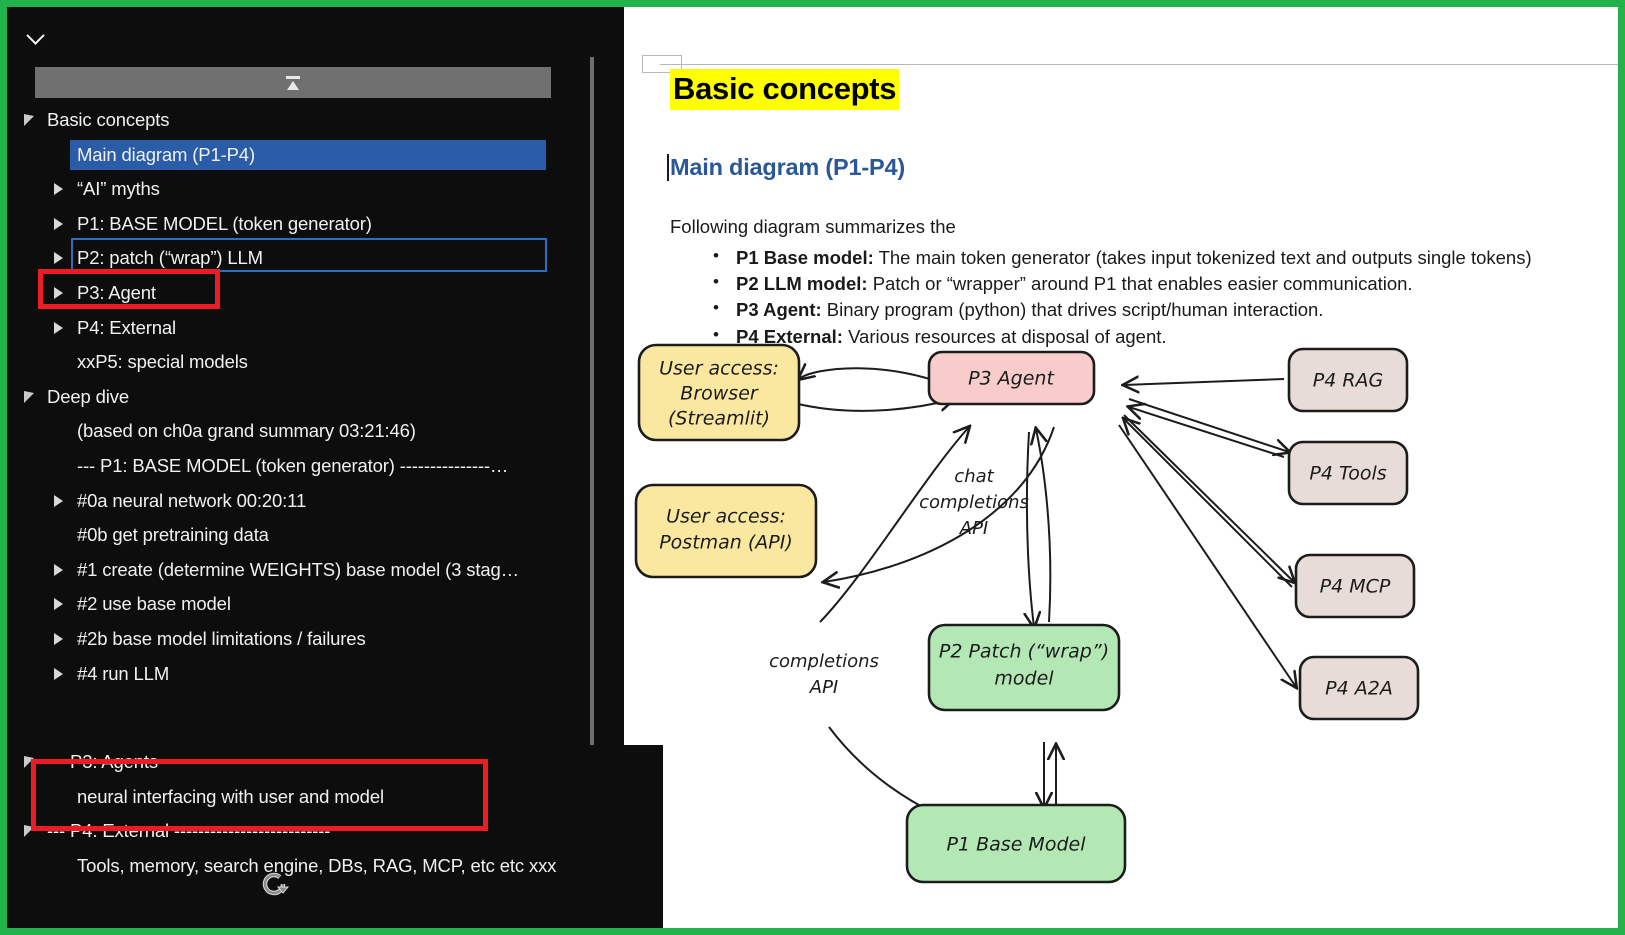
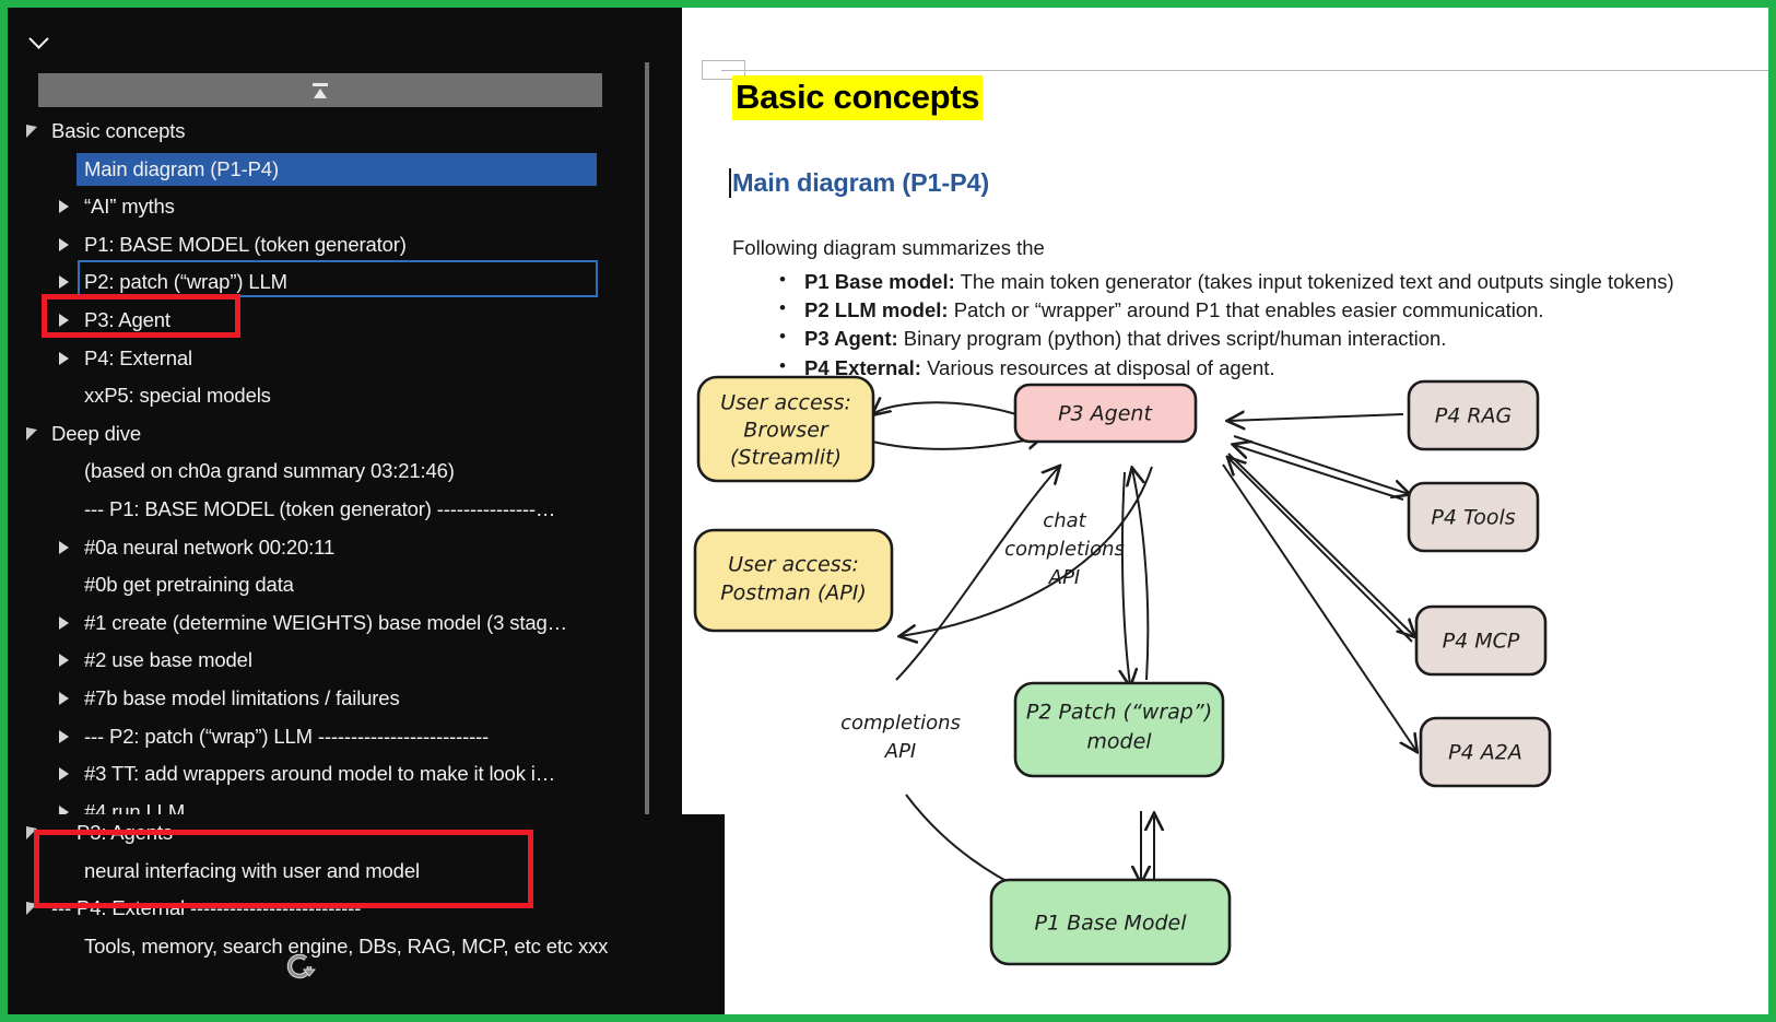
  Basic concepts
  Main diagram (P1-P4)
  “AI” myths
  P1: BASE MODEL (token generator)
  P2: patch (“wrap”) LLM
  P3: Agent
  P4: External
  xxP5: special models
  Deep dive
  (based on ch0a grand summary 03:21:46)
  --- P1: BASE MODEL (token generator) ---------------…
  #0a neural network 00:20:11
  #0b get pretraining data
  #1 create (determine WEIGHTS) base model (3 stag…
  #2 use base model
- #2b base model limitations / failures
+ #7b base model limitations / failures
+ --- P2: patch (“wrap”) LLM --------------------------
+ #3 TT: add wrappers around model to make it look i…
  #4 run LLM
  Basic concepts
  Main diagram (P1-P4)
  Following diagram summarizes the
  P1 Base model: The main token generator (takes input tokenized text and outputs single tokens)
  P2 LLM model: Patch or “wrapper” around P1 that enables easier communication.
  P3 Agent: Binary program (python) that drives script/human interaction.
  P4 External: Various resources at disposal of agent.
  User access:
  Browser
  (Streamlit)
  User access:
  Postman (API)
  P3 Agent
  P2 Patch (“wrap”)
  model
  P1 Base Model
  P4 RAG
  P4 Tools
  P4 MCP
  P4 A2A
  chat
  completions
  API
  completions
  API
  --- P3: Agents ---------------------------
  neural interfacing with user and model
  --- P4: External --------------------------
  Tools, memory, search engine, DBs, RAG, MCP, etc etc xxx
